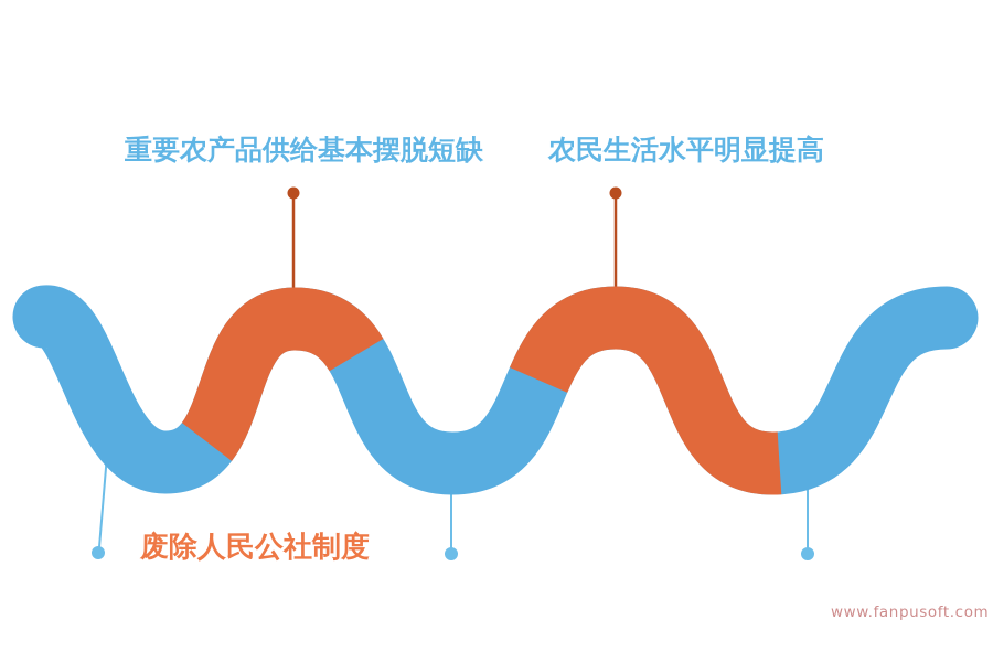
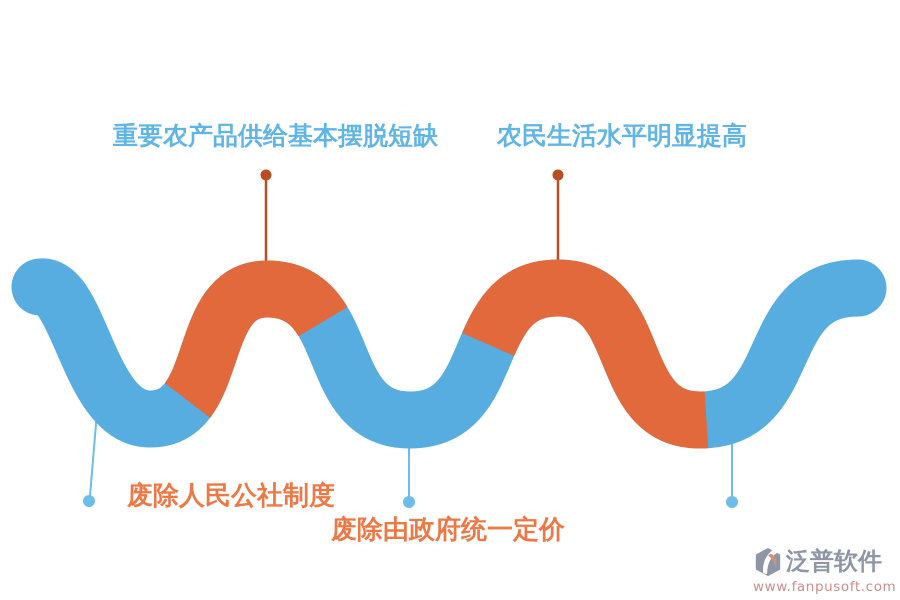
  重要农产品供给基本摆脱短缺
  农民生活水平明显提高
  废除人民公社制度
+ 废除由政府统一定价
+ 泛普软件
  www.fanpusoft.com
